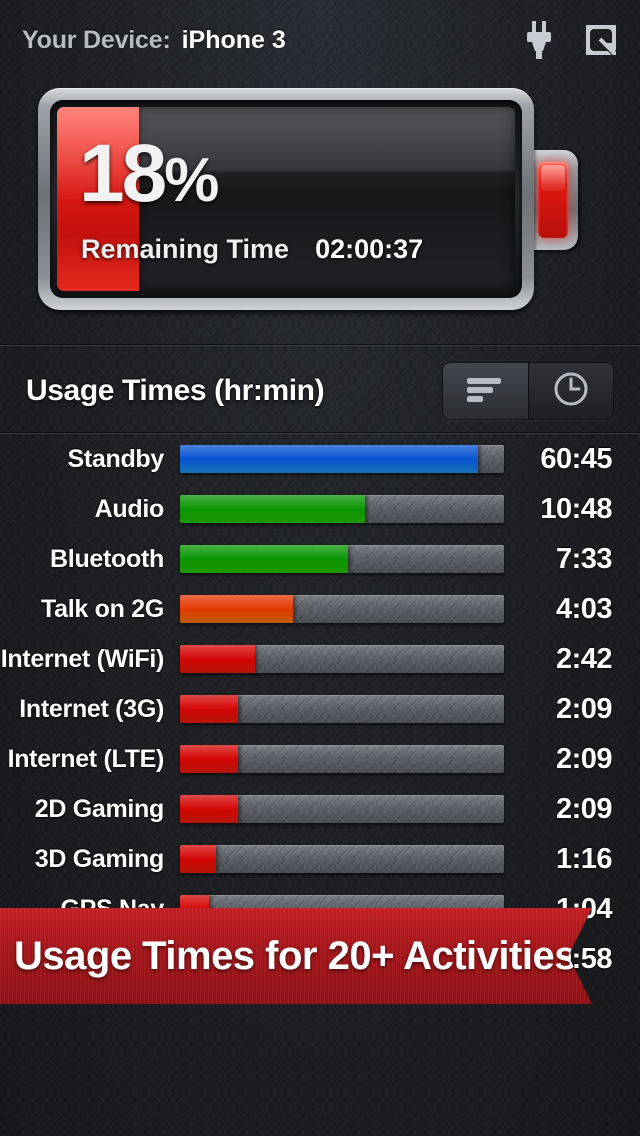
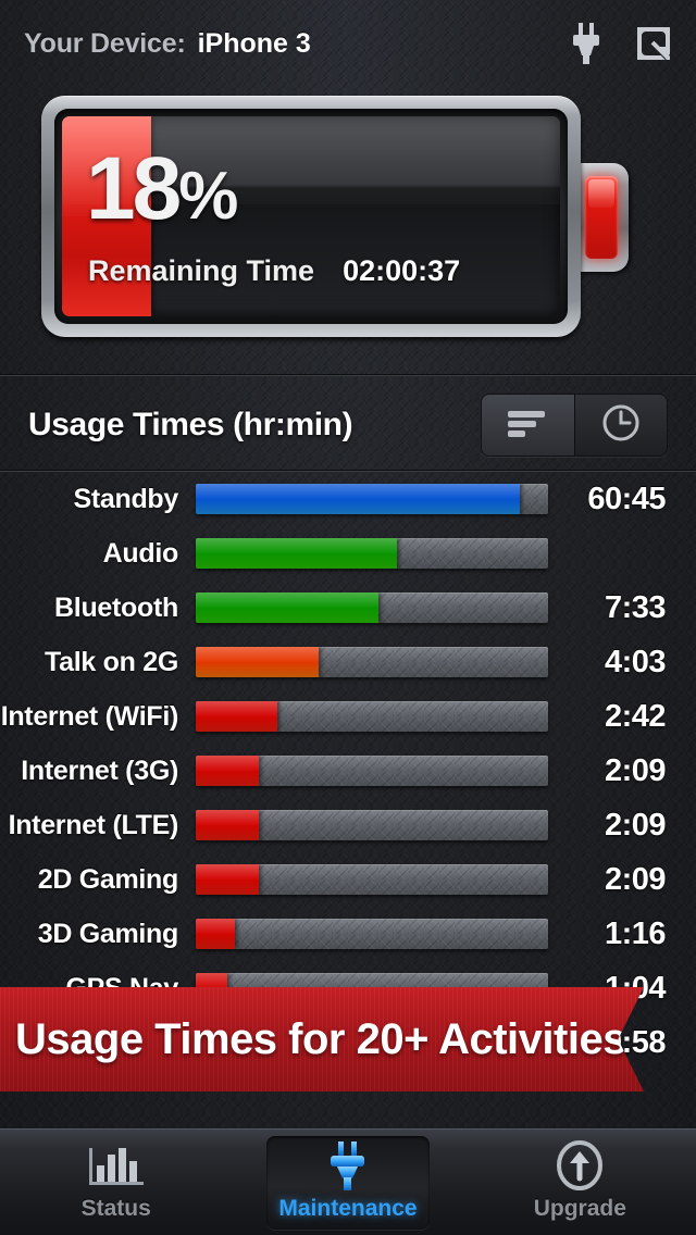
  Your Device:
  iPhone 3
  18%
  Remaining Time
  02:00:37
  Usage Times (hr:min)
  Standby
  60:45
  Audio
- 10:48
  Bluetooth
  7:33
  Talk on 2G
  4:03
  Internet (WiFi)
  2:42
  Internet (3G)
  2:09
  Internet (LTE)
  2:09
  2D Gaming
  2:09
  3D Gaming
  1:16
  :58
  Usage Times for 20+ Activities
+ Status
+ Maintenance
+ Upgrade
